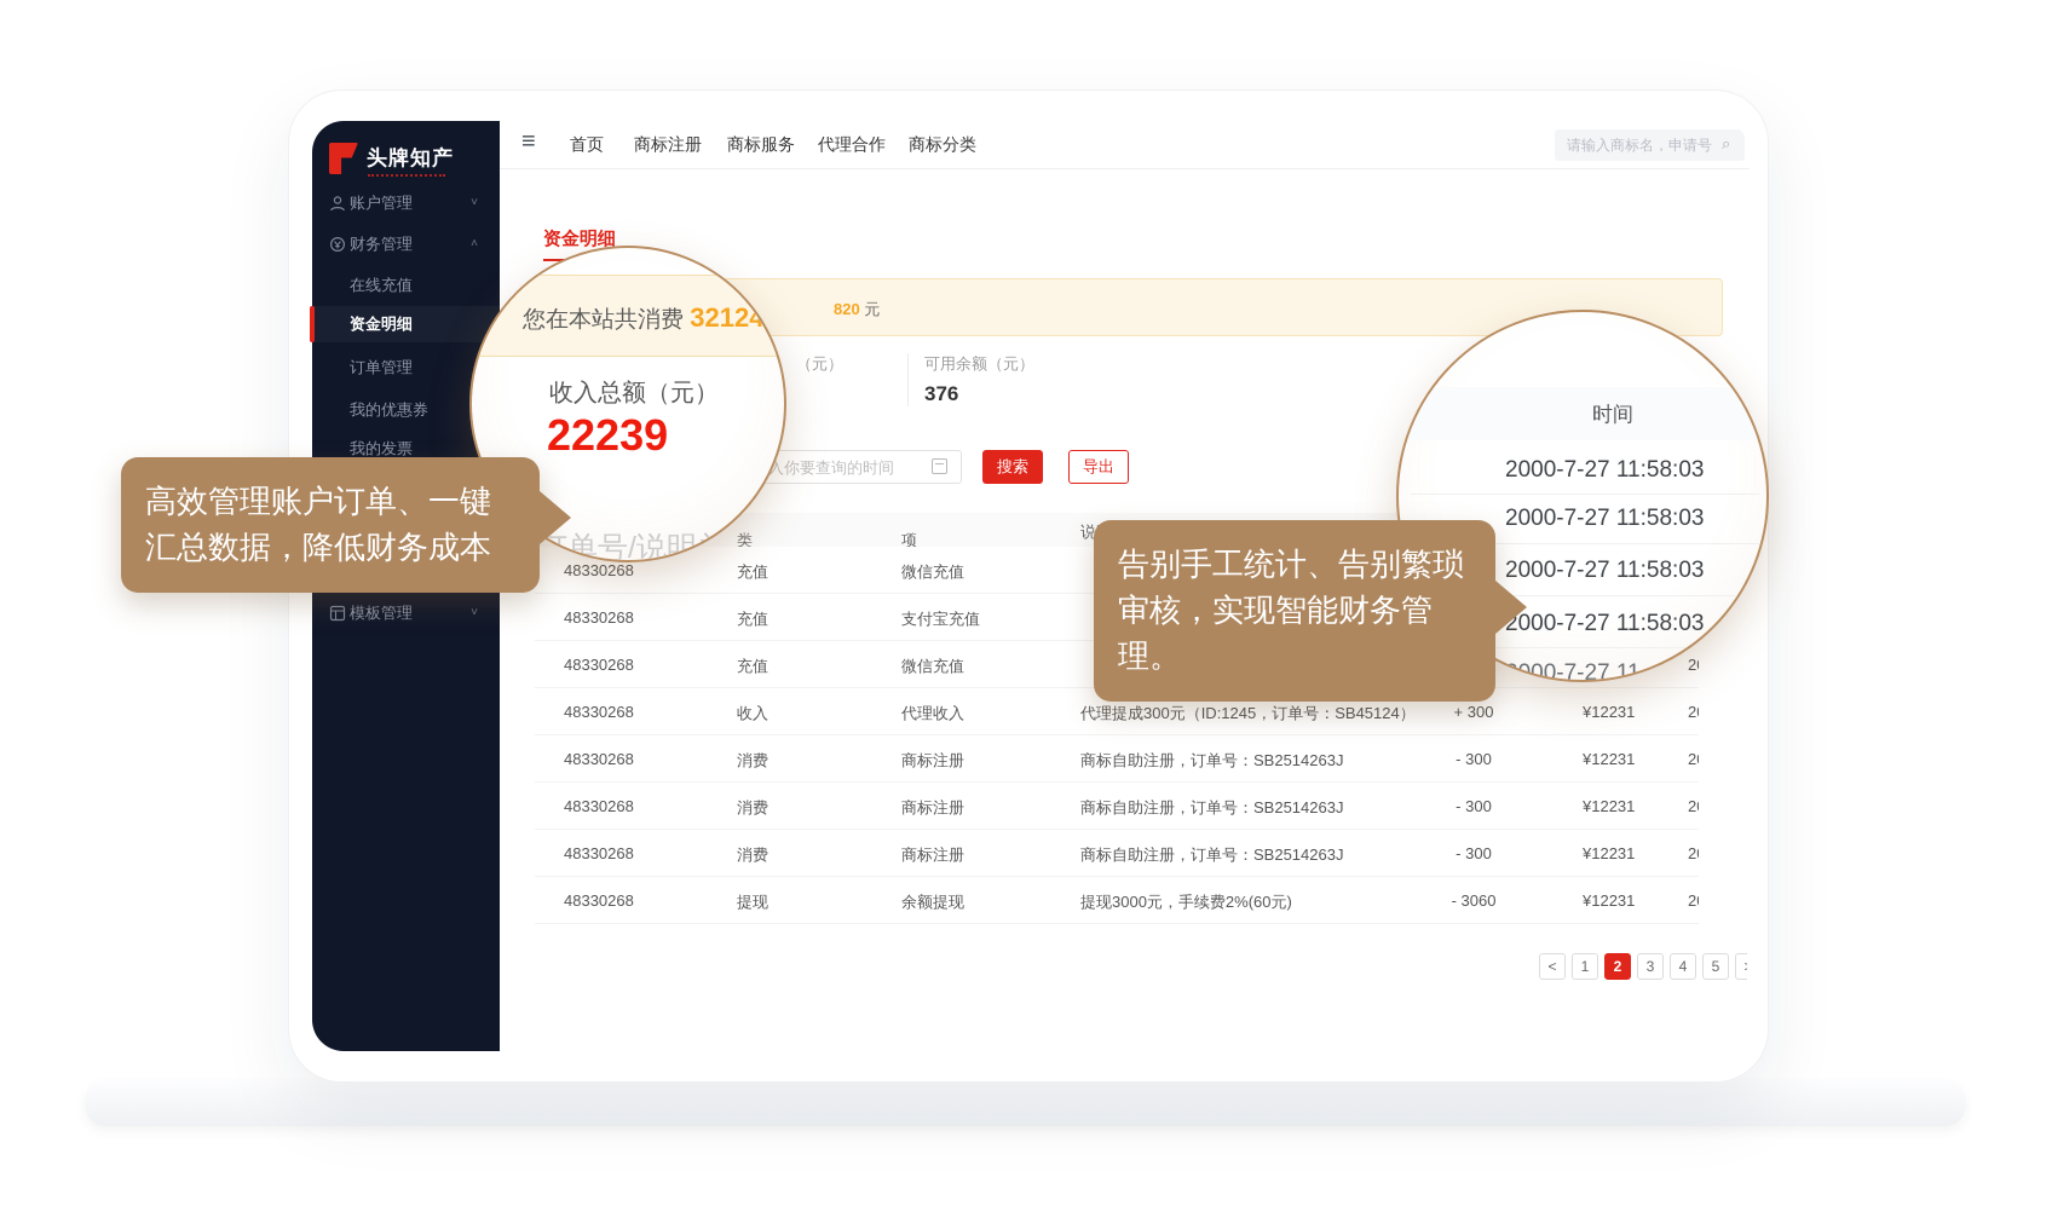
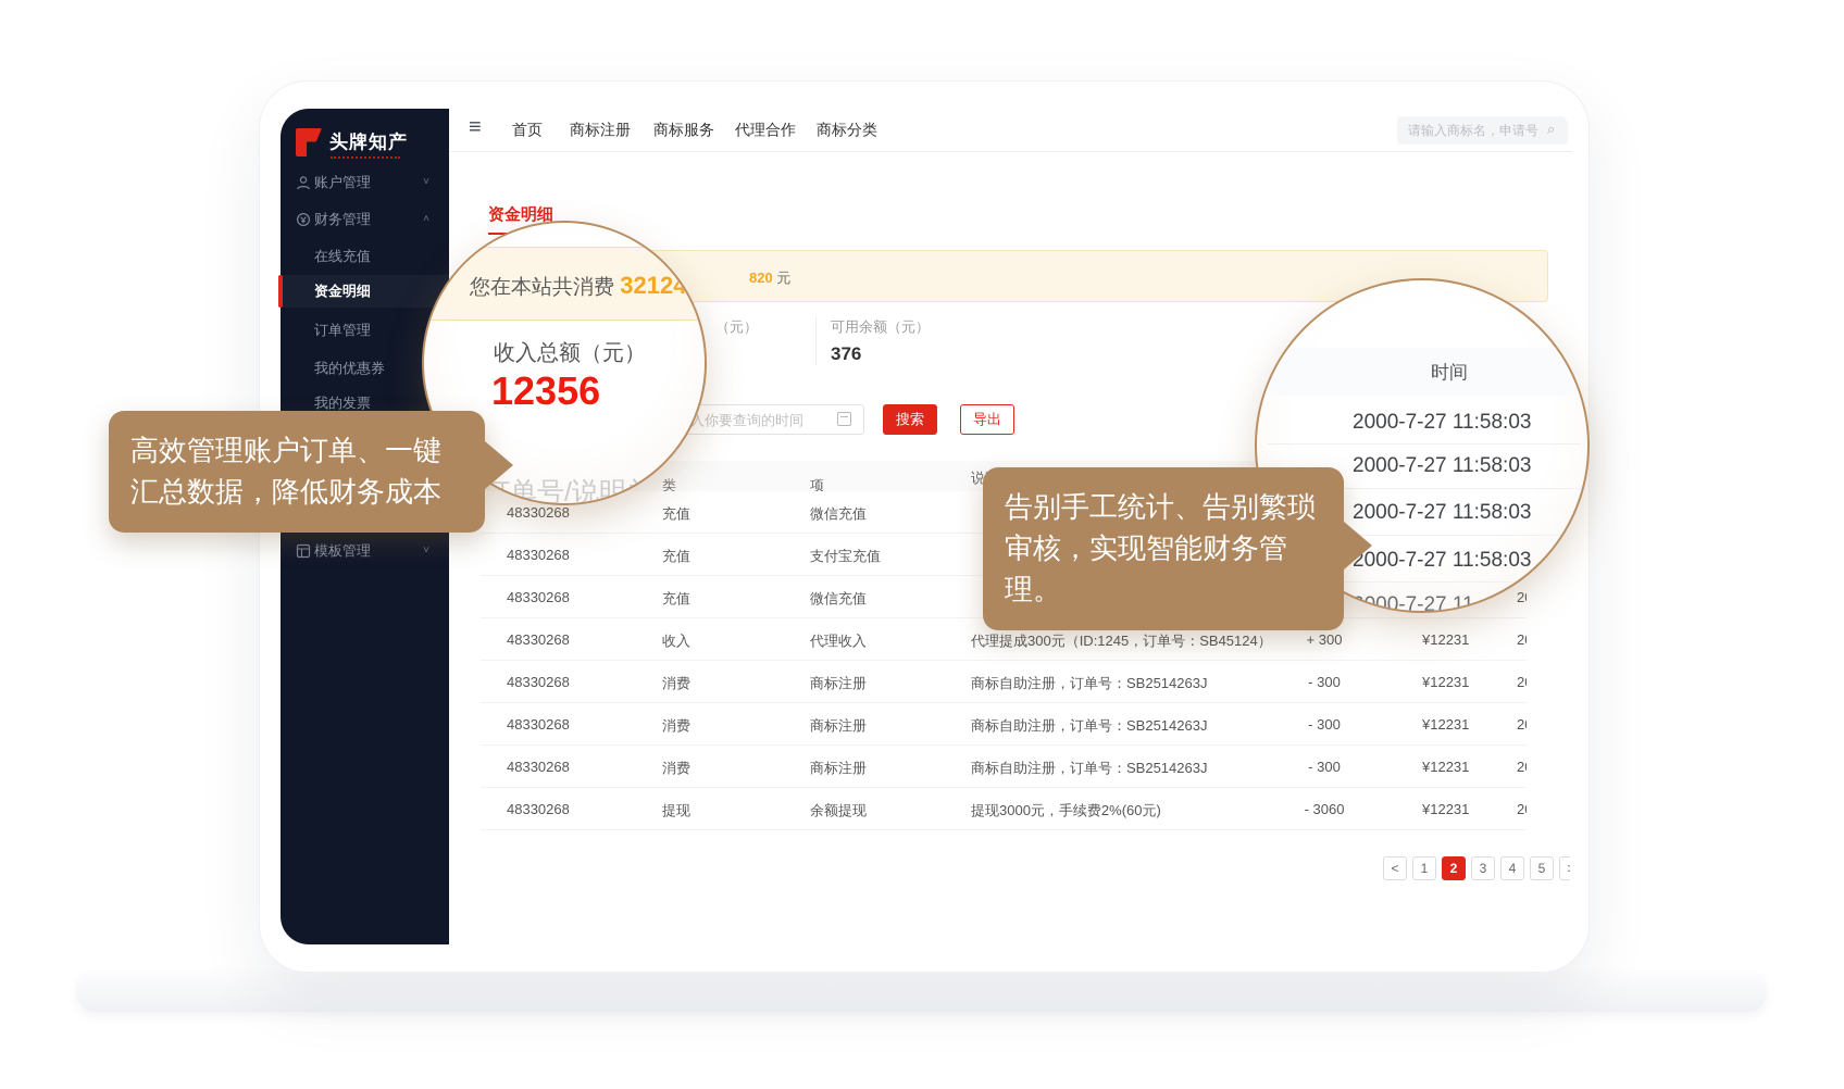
  头牌知产
  账户管理
  ˅
  财务管理
  ˄
  在线充值
  资金明细
  订单管理
  我的优惠券
  我的发票
  模板管理
  ˅
  ≡
  首页
  商标注册
  商标服务
  代理合作
  商标分类
  请输入商标名，申请号
  ⌕
  资金明细
  820 元
  （元）
  可用余额（元）
  376
  入你要查询的时间
  搜索
  导出
  ∨
  ∨
  48330268
  充值
  微信充值
  48330268
  充值
  支付宝充值
  48330268
  充值
  微信充值
  48330268
  收入
  代理收入
  代理提成300元（ID:1245，订单号：SB45124）
  + 300
  ¥12231
  48330268
  消费
  商标注册
  商标自助注册，订单号：SB2514263J
  - 300
  ¥12231
  48330268
  消费
  商标注册
  商标自助注册，订单号：SB2514263J
  - 300
  ¥12231
  48330268
  消费
  商标注册
  商标自助注册，订单号：SB2514263J
  - 300
  ¥12231
  48330268
  提现
  余额提现
  提现3000元，手续费2%(60元)
  - 3060
  ¥12231
  <
  1
  2
  3
  4
  5
  您在本站共消费 32124
  收入总额（元）
- 22239
+ 12356
  订单号/说明关键
  时间
  2000-7-27 11:58:03
  2000-7-27 11:58:03
  2000-7-27 11:58:03
  00-7-27 11:58:03
  2000-7-27 11
  高效管理账户订单、一键汇总数据，降低财务成本
  告别手工统计、告别繁琐审核，实现智能财务管理。
